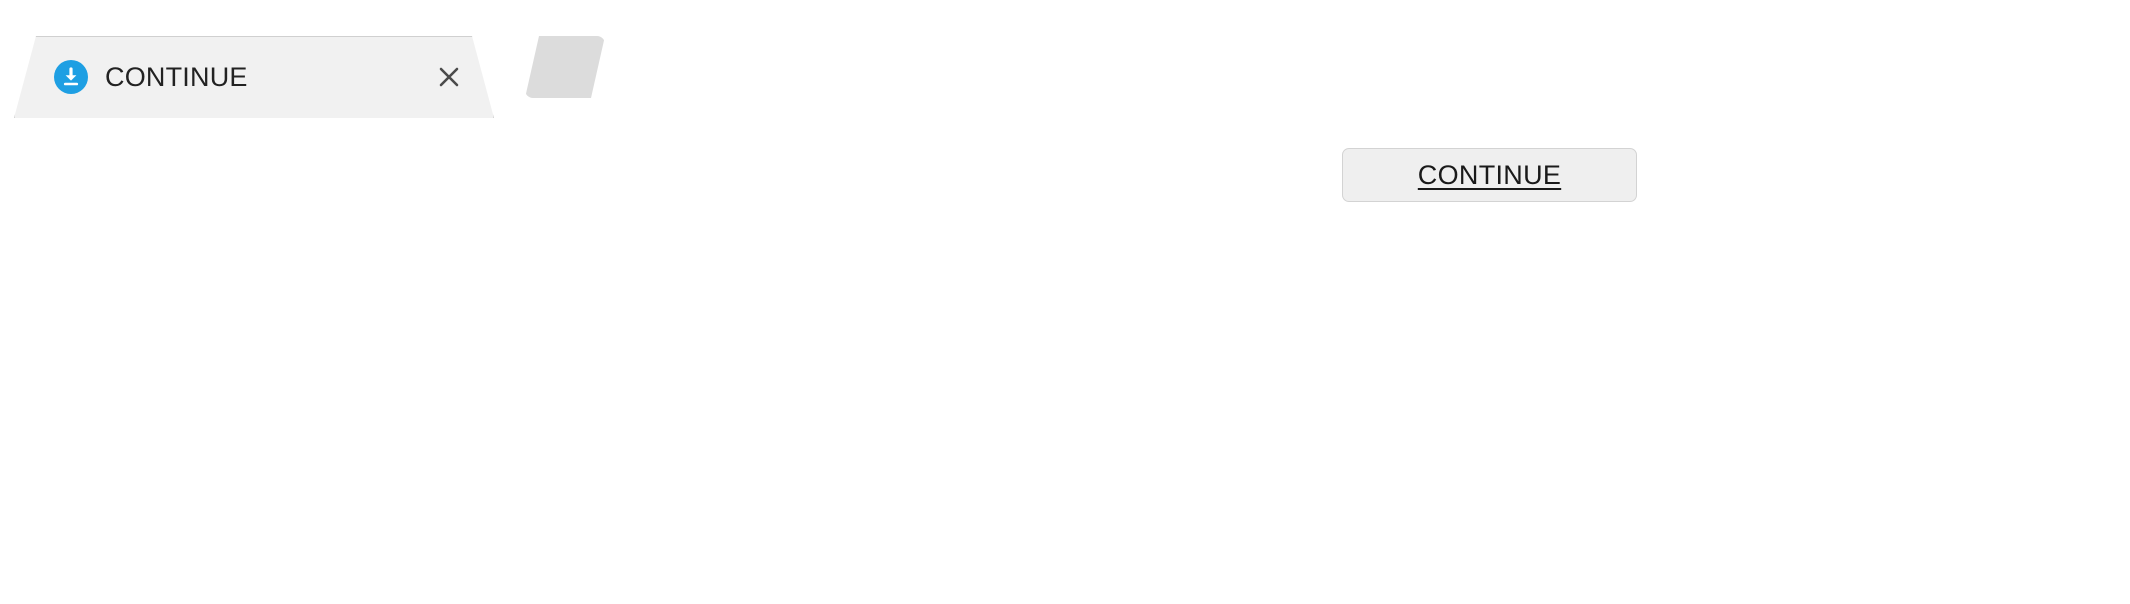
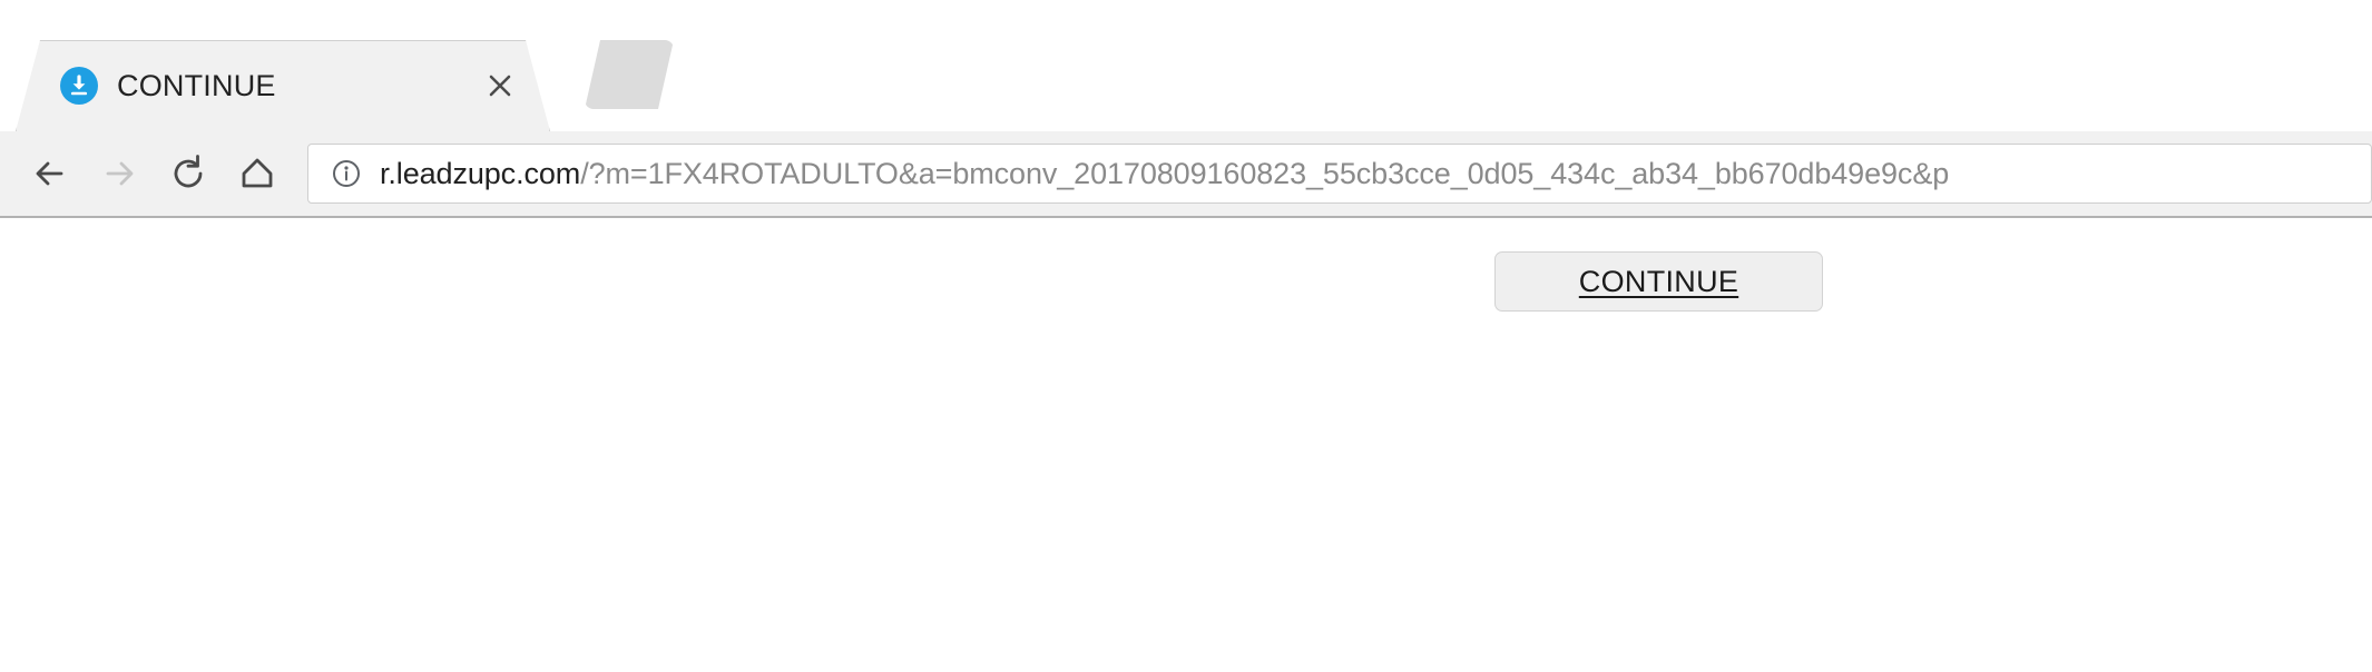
  CONTINUE
+ r.leadzupc.com/?m=1FX4ROTADULTO&a=bmconv_20170809160823_55cb3cce_0d05_434c_ab34_bb670db49e9c&p
  CONTINUE
